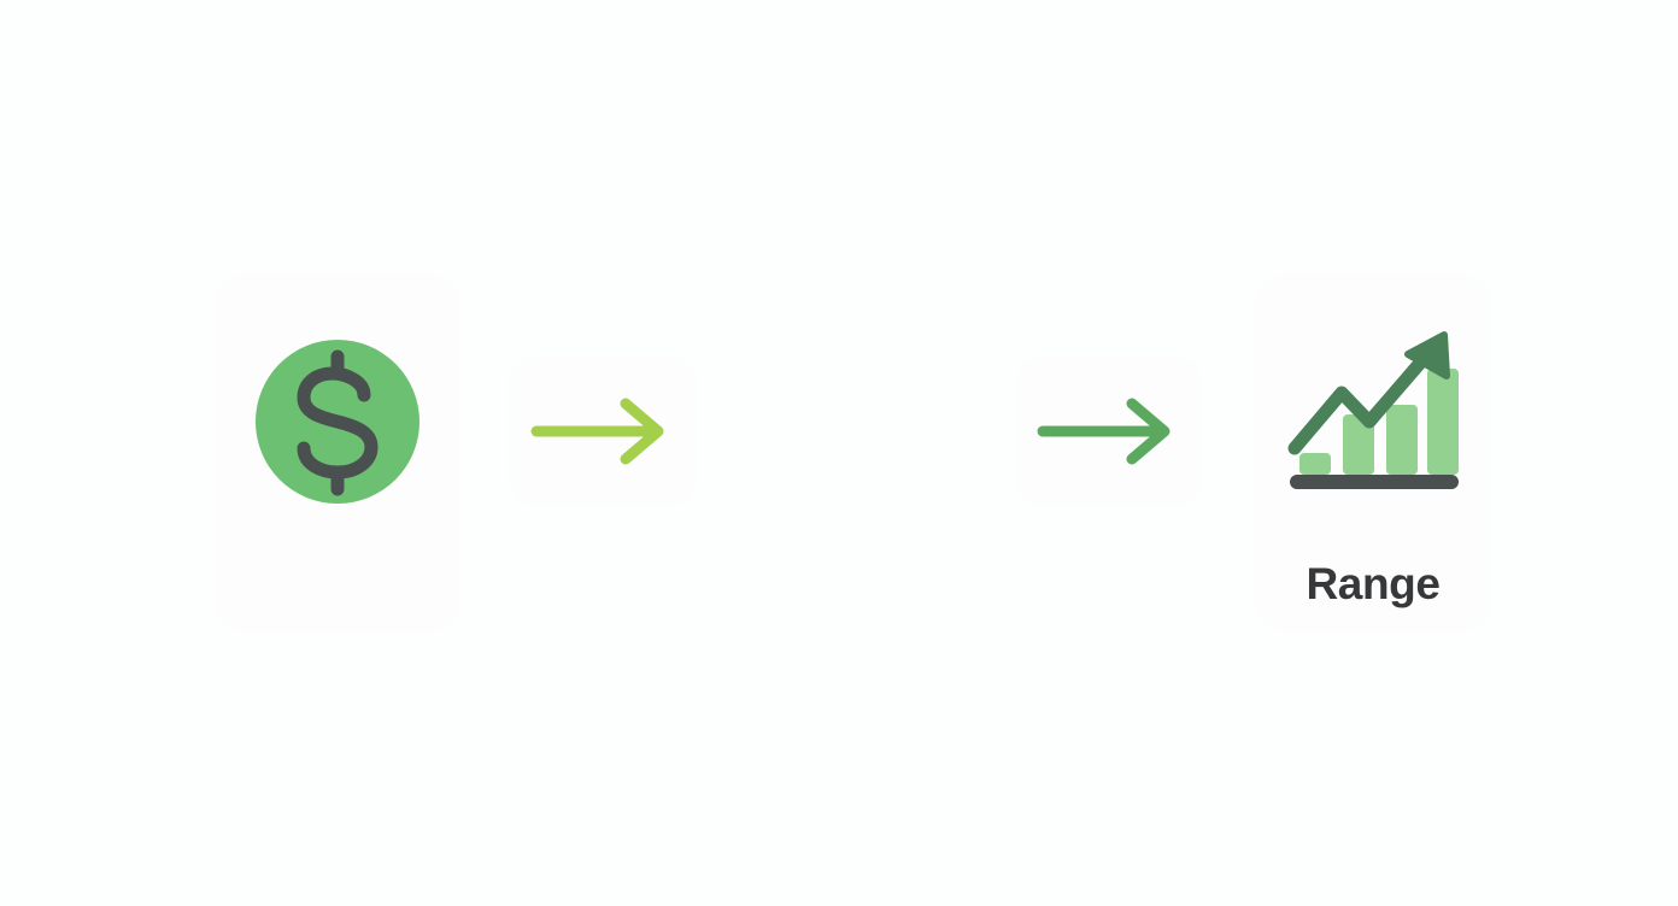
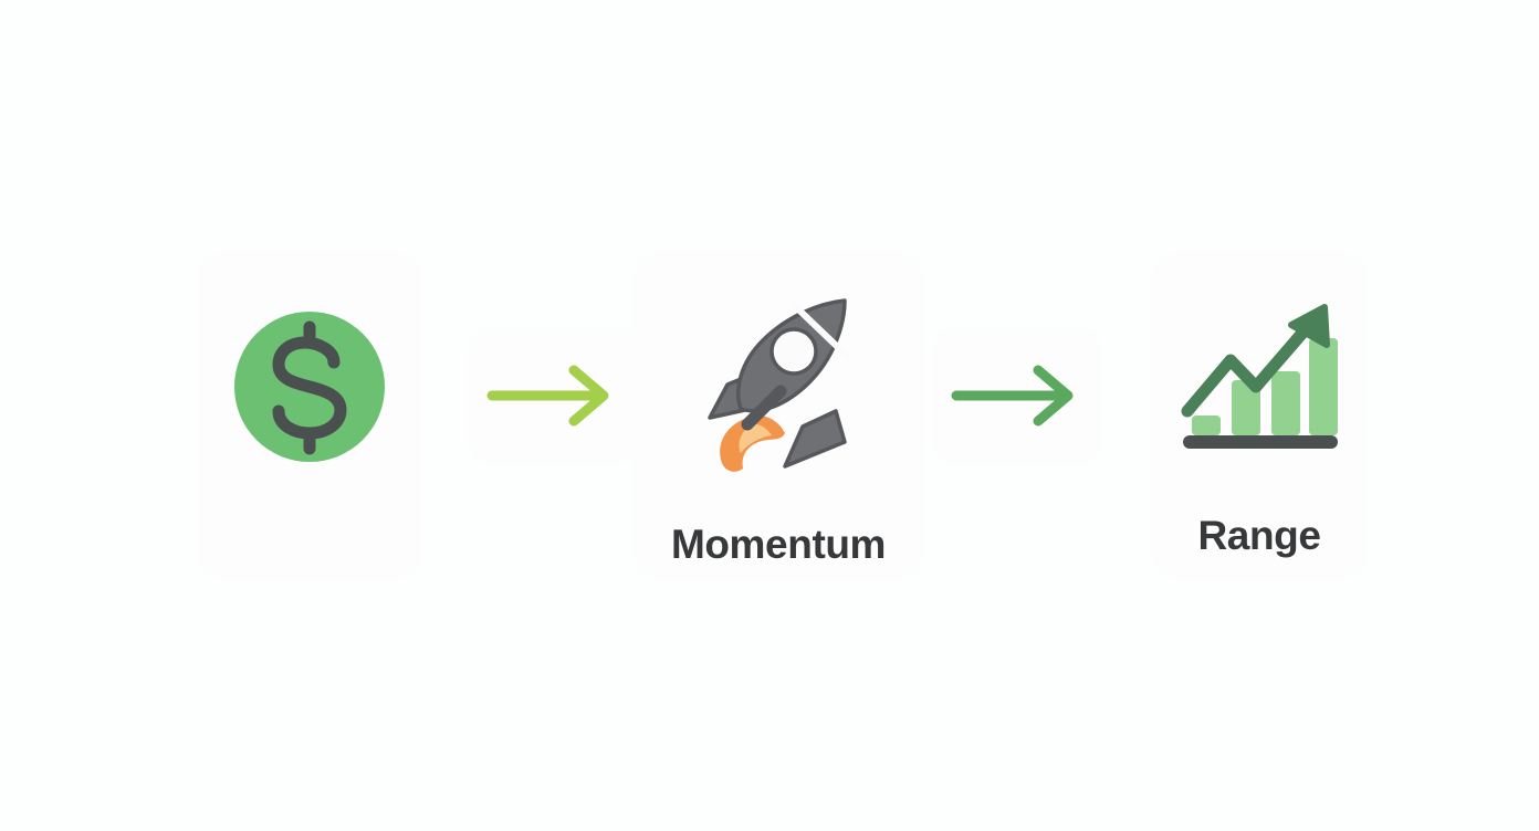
+ Momentum
  Range
